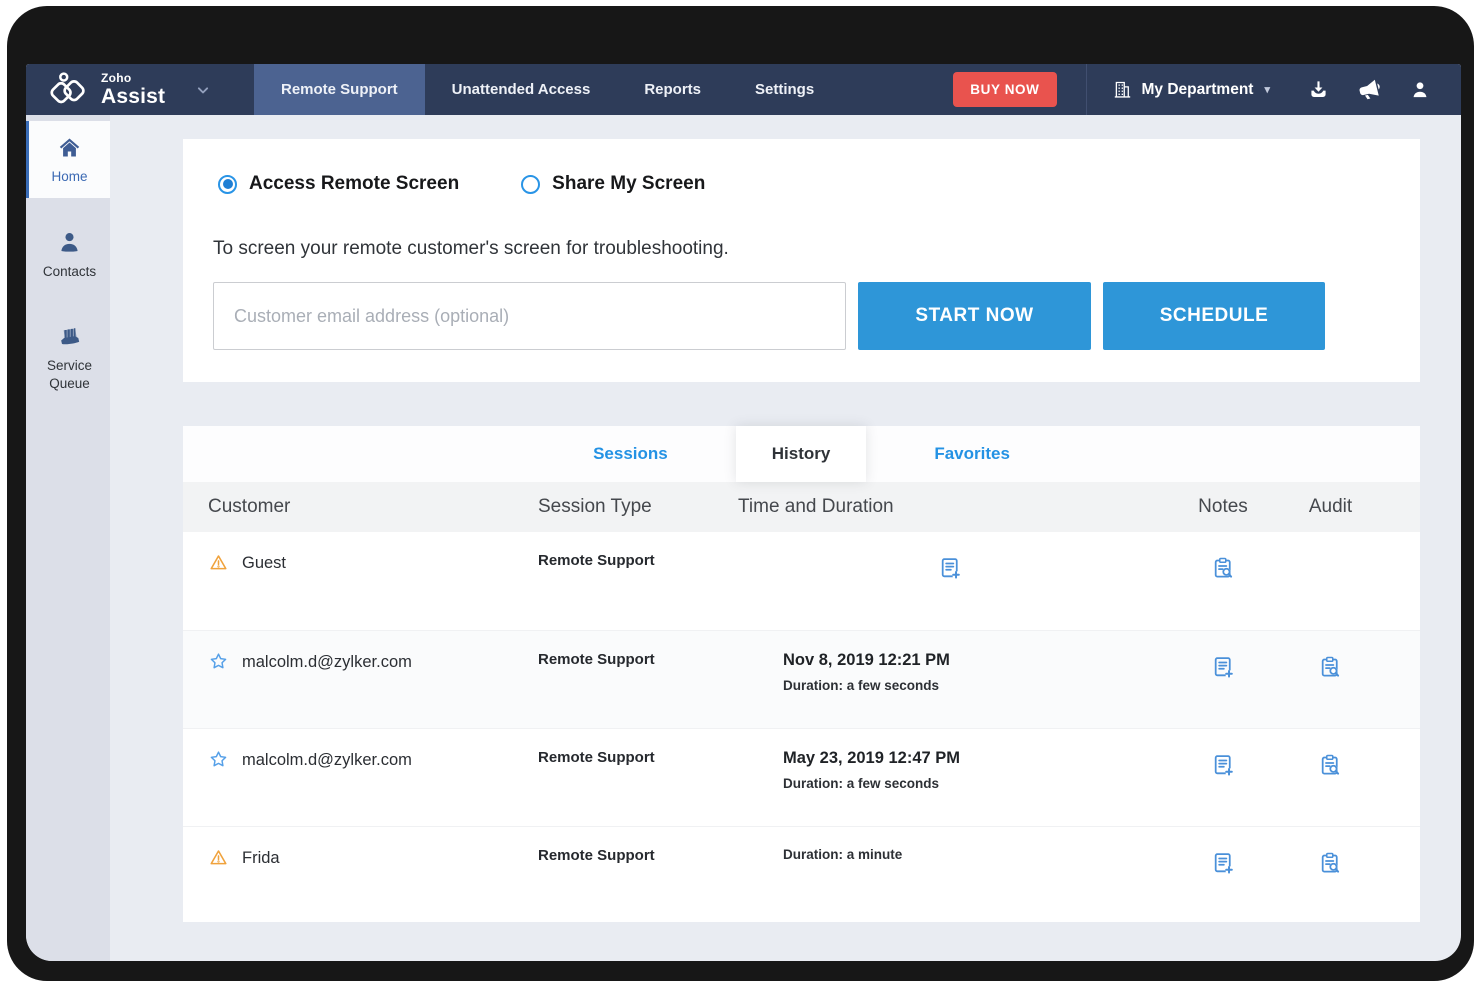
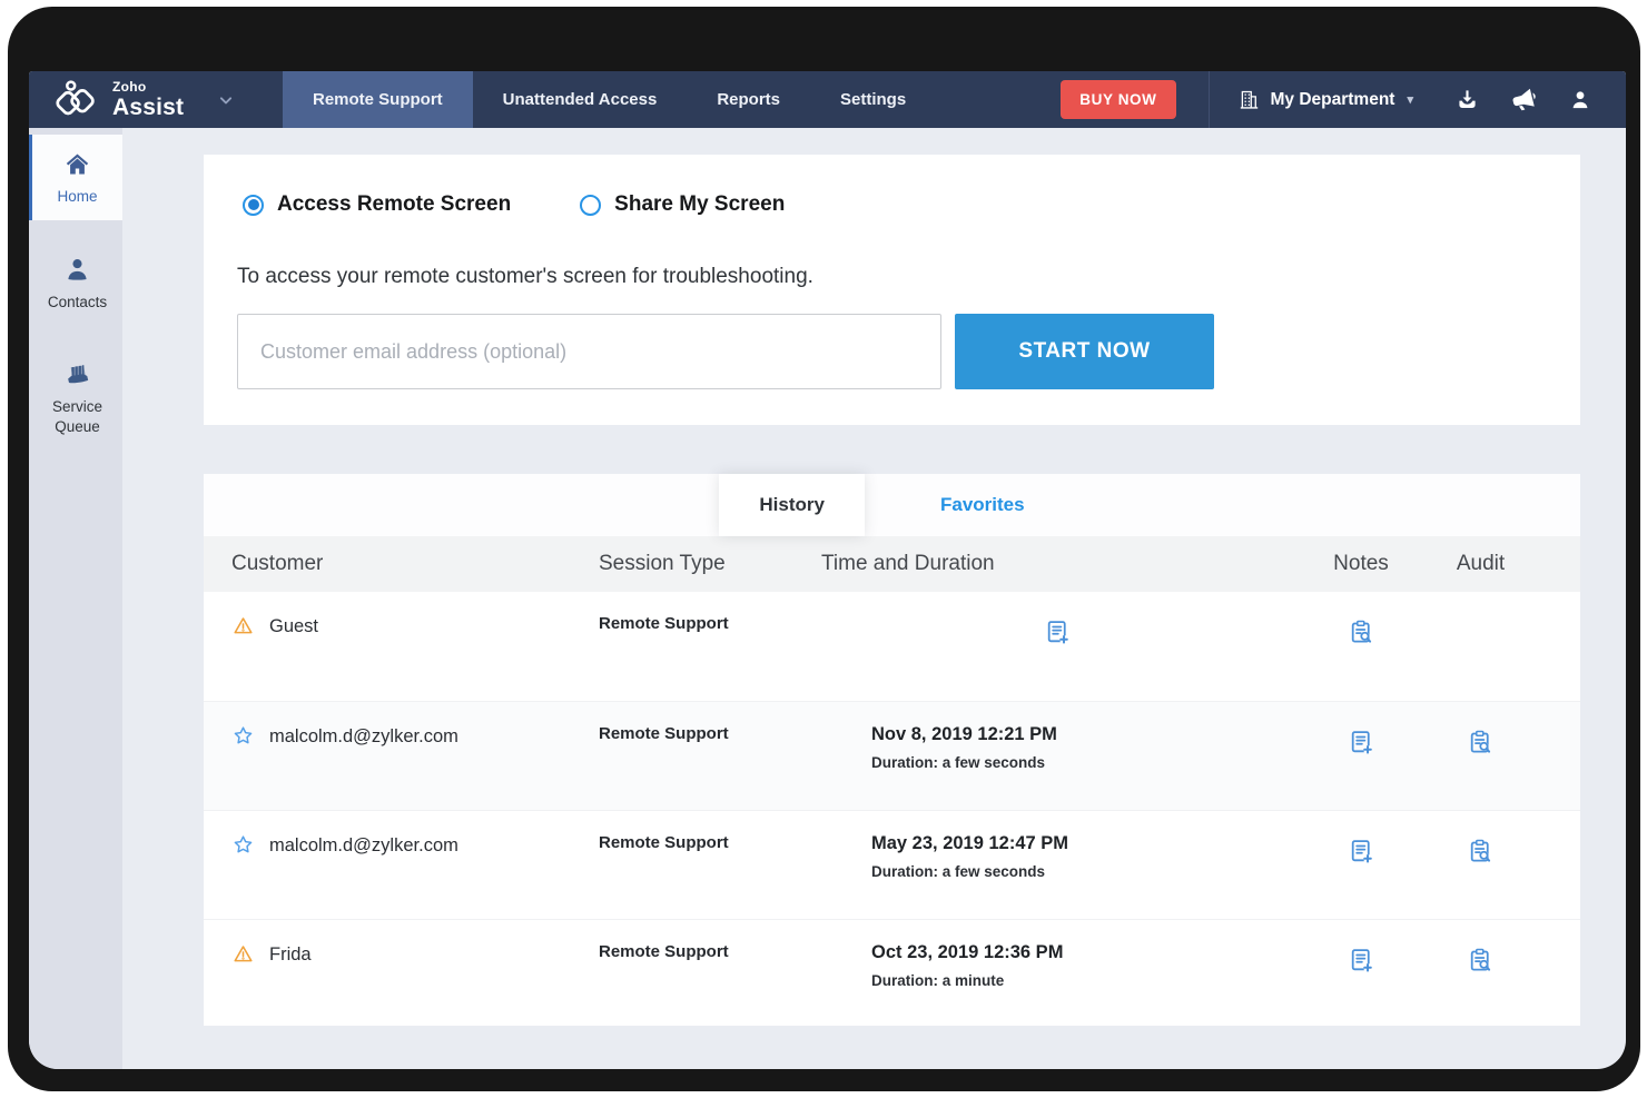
  Zoho
  Assist
  Remote Support
  Unattended Access
  Reports
  Settings
  BUY NOW
  My Department
  ▾
  Home
  Contacts
  Service Queue
  Access Remote Screen
  Share My Screen
- To screen your remote customer's screen for troubleshooting.
+ To access your remote customer's screen for troubleshooting.
  Customer email address (optional)
  START NOW
- SCHEDULE
- Sessions
  History
  Favorites
  Customer
  Session Type
  Time and Duration
  Notes
  Audit
  Guest
  Remote Support
  malcolm.d@zylker.com
  Remote Support
  Nov 8, 2019 12:21 PM
  Duration: a few seconds
  malcolm.d@zylker.com
  Remote Support
  May 23, 2019 12:47 PM
  Duration: a few seconds
  Frida
  Remote Support
+ Oct 23, 2019 12:36 PM
  Duration: a minute
